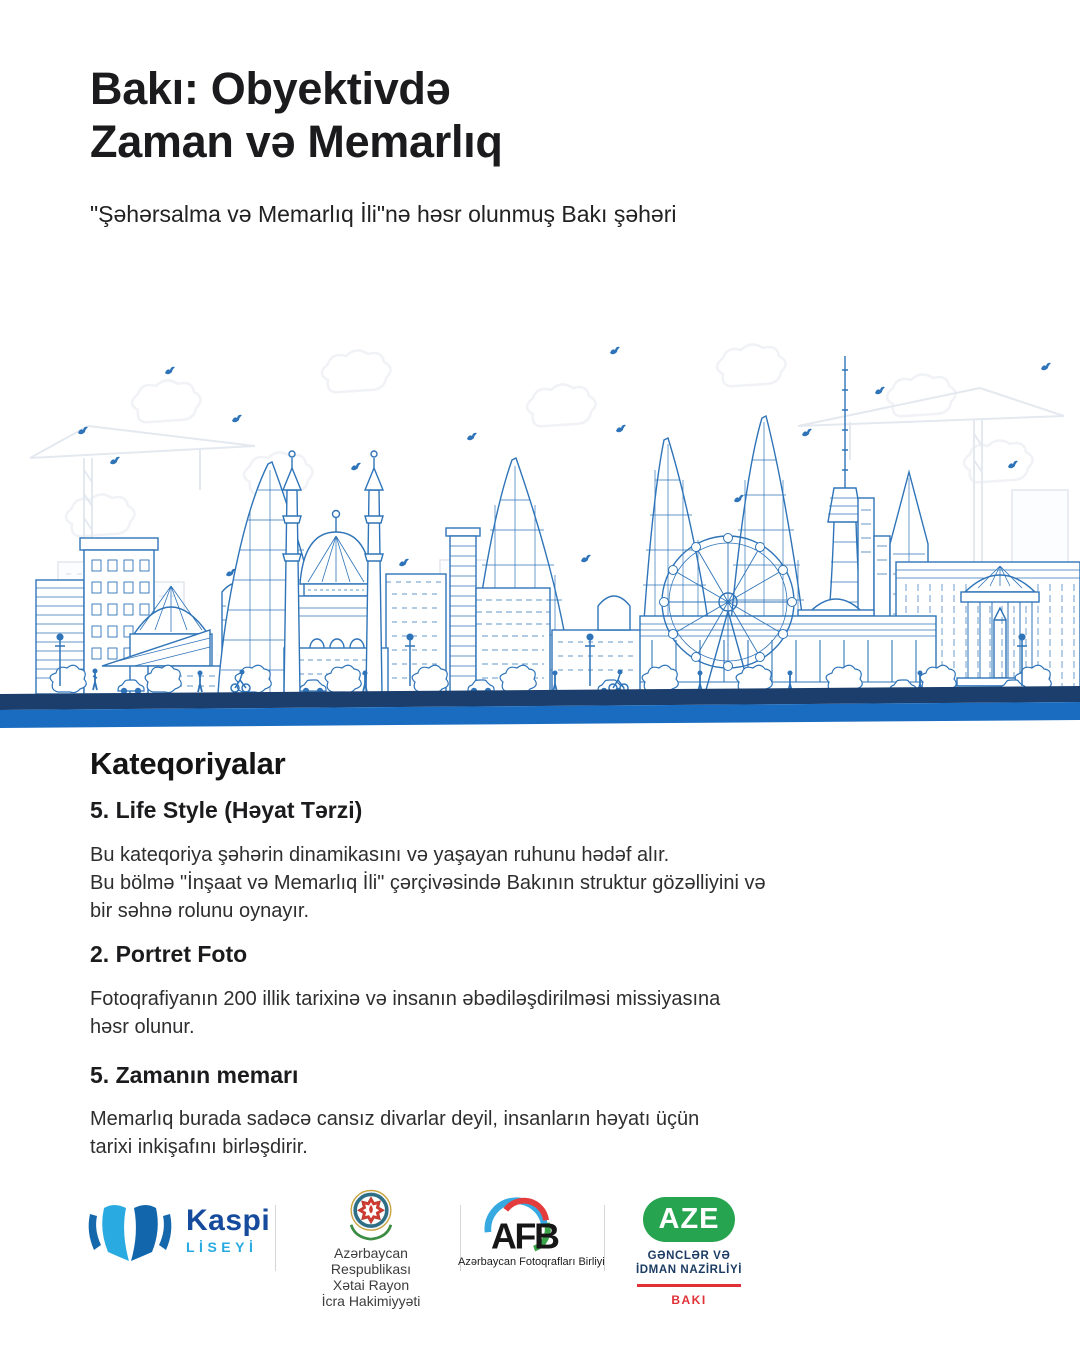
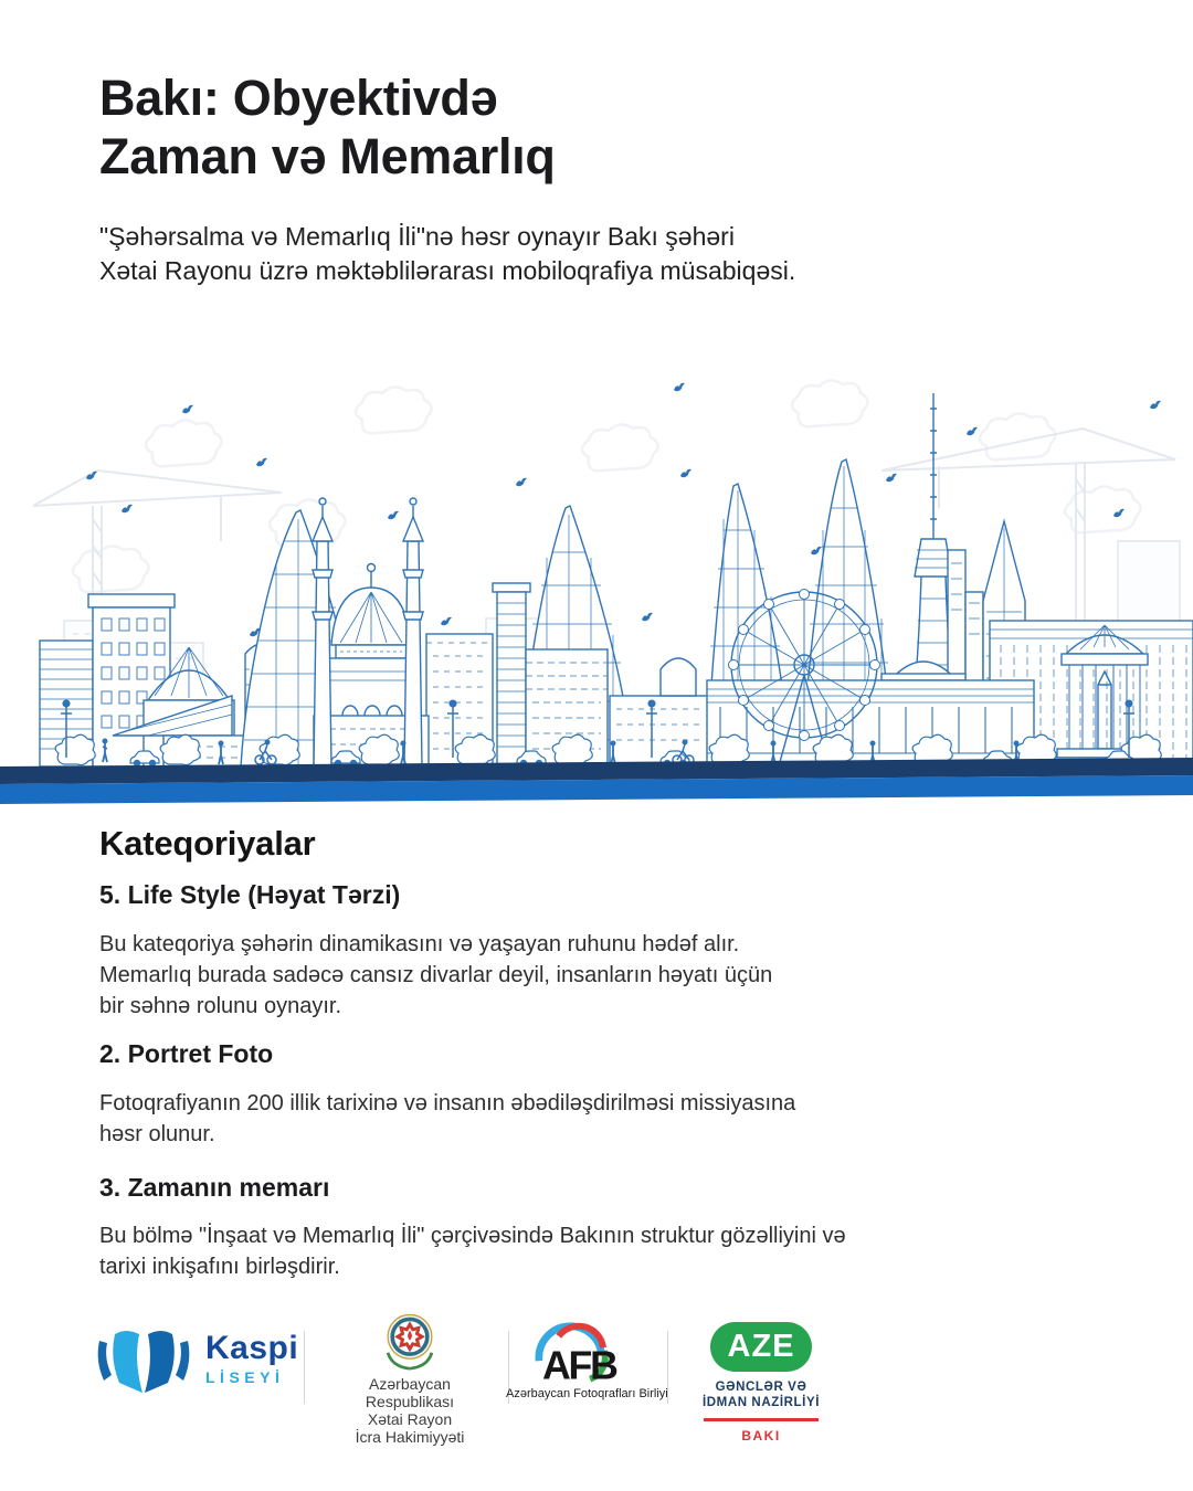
  Bakı: Obyektivdə
  Zaman və Memarlıq
- "Şəhərsalma və Memarlıq İli"nə həsr olunmuş Bakı şəhəri
+ "Şəhərsalma və Memarlıq İli"nə həsr oynayır Bakı şəhəri
+ Xətai Rayonu üzrə məktəblilərarası mobiloqrafiya müsabiqəsi.
  Kateqoriyalar
  5. Life Style (Həyat Tərzi)
  Bu kateqoriya şəhərin dinamikasını və yaşayan ruhunu hədəf alır.
- Bu bölmə "İnşaat və Memarlıq İli" çərçivəsində Bakının struktur gözəlliyini və
+ Memarlıq burada sadəcə cansız divarlar deyil, insanların həyatı üçün
  bir səhnə rolunu oynayır.
  2. Portret Foto
  Fotoqrafiyanın 200 illik tarixinə və insanın əbədiləşdirilməsi missiyasına
  həsr olunur.
- 5. Zamanın memarı
+ 3. Zamanın memarı
- Memarlıq burada sadəcə cansız divarlar deyil, insanların həyatı üçün
+ Bu bölmə "İnşaat və Memarlıq İli" çərçivəsində Bakının struktur gözəlliyini və
  tarixi inkişafını birləşdirir.
  Kaspi
  LİSEYİ
  Azərbaycan Respublikası
  Xətai Rayon
  İcra Hakimiyyəti
  AFB
  Azərbaycan Fotoqrafları Birliy
  AZE
  GƏNCLƏR VƏ
  İDMAN NAZİRLİYİ
  BAKI
